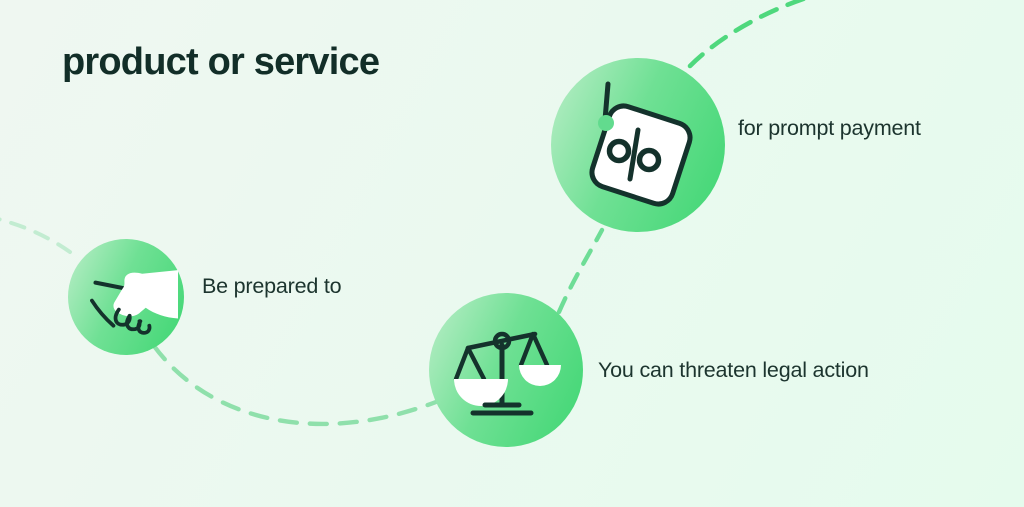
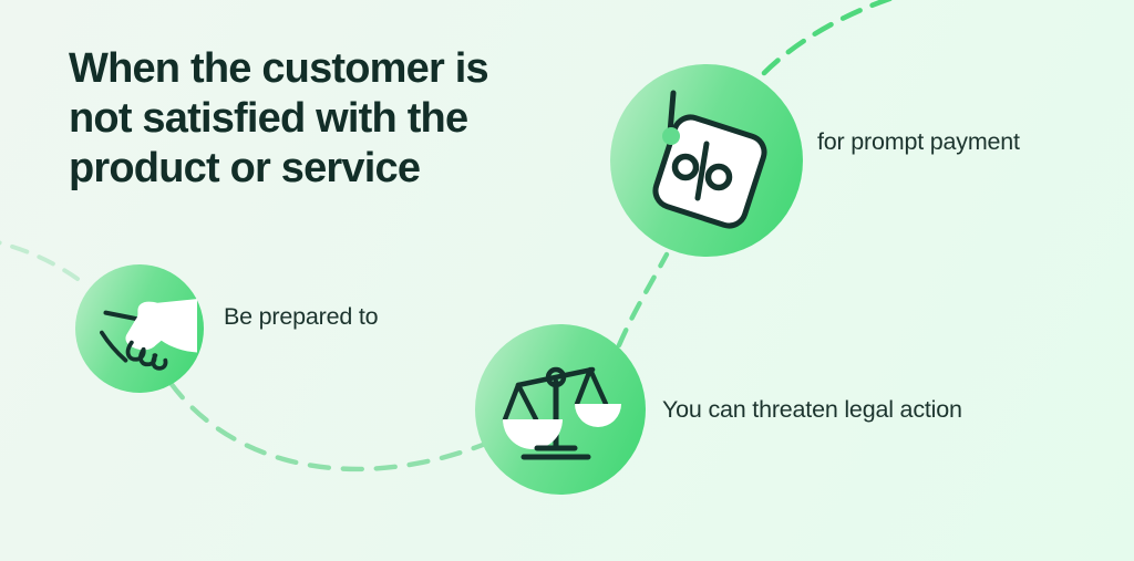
+ When the customer is
+ not satisfied with the
  product or service
  Be prepared to
  for prompt payment
  You can threaten legal action
